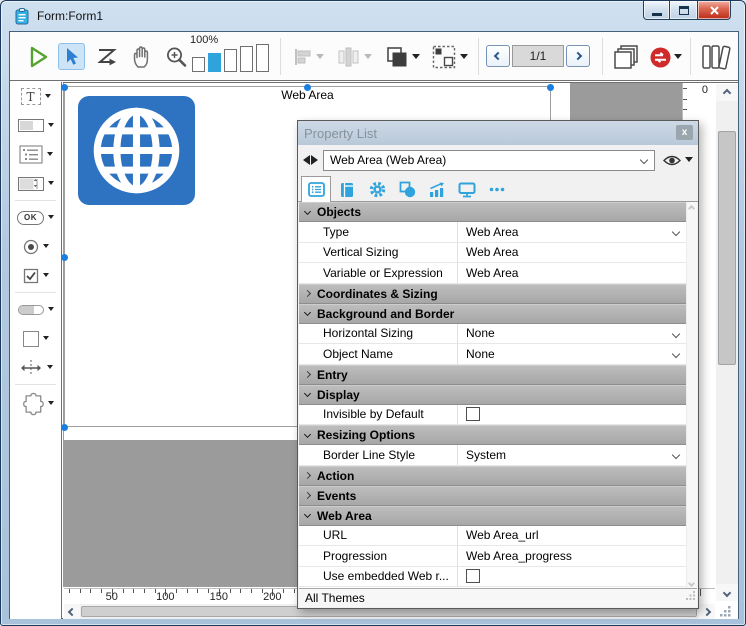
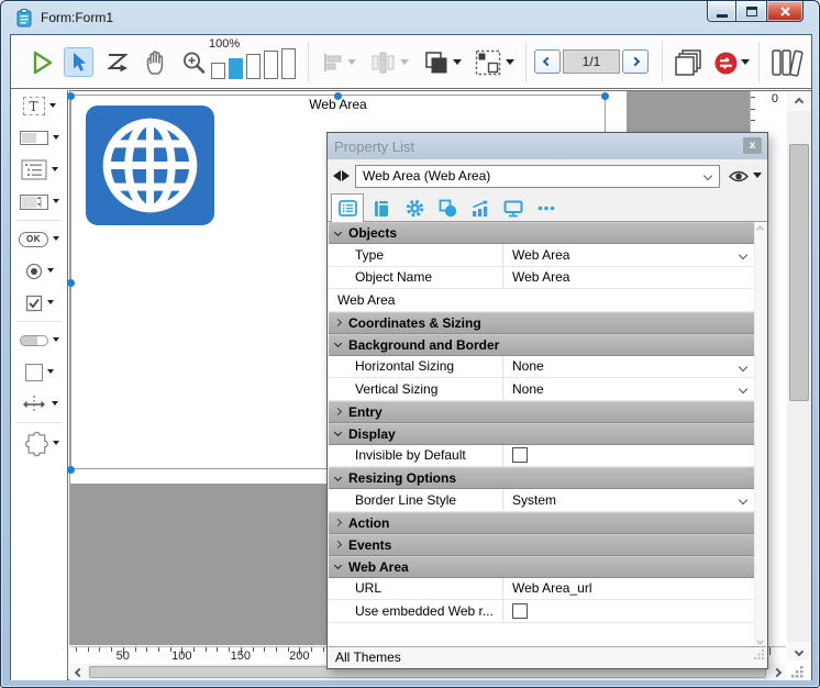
  Form:Form1
  100%
  1/1
  T
  OK
  Web Area
  0
  50
  100
  150
  200
  Property List
  x
  Web Area (Web Area)
  Objects
  Type
  Web Area
- Vertical Sizing
+ Object Name
  Web Area
- Variable or Expression
  Web Area
  Coordinates & Sizing
  Background and Border
  Horizontal Sizing
  None
- Object Name
+ Vertical Sizing
  None
  Entry
  Display
  Invisible by Default
  Resizing Options
  Border Line Style
  System
  Action
  Events
  Web Area
  URL
  Web Area_url
- Progression
- Web Area_progress
  Use embedded Web r...
  All Themes
